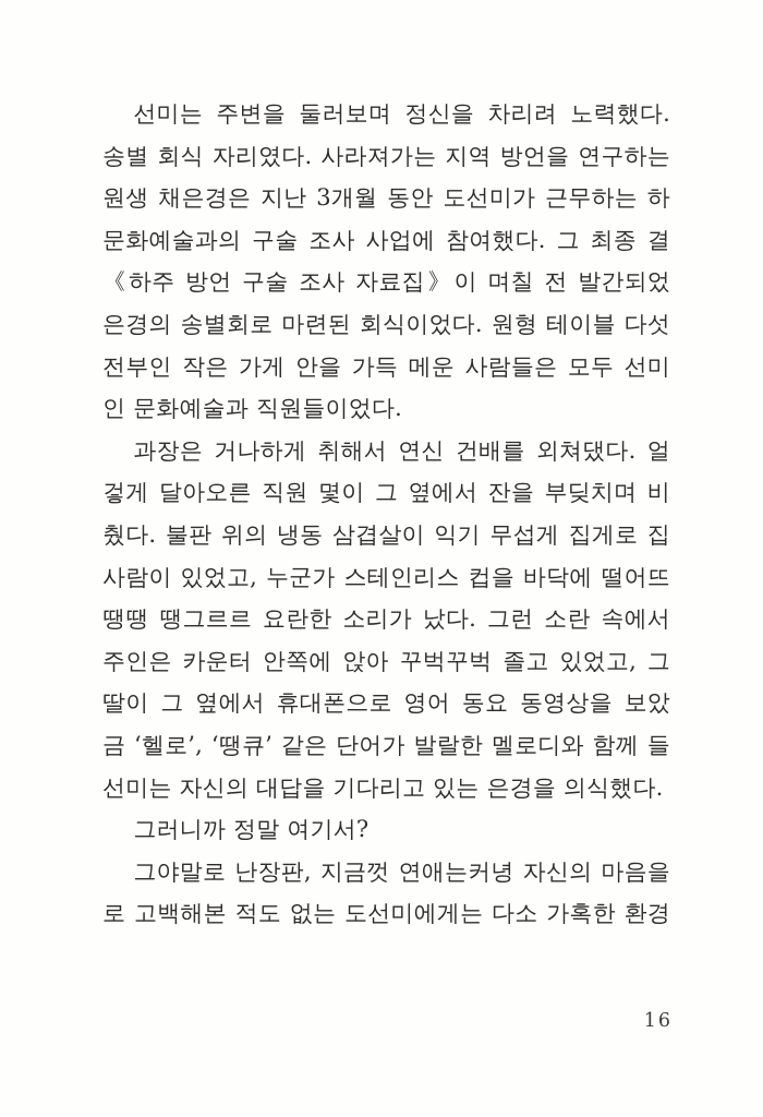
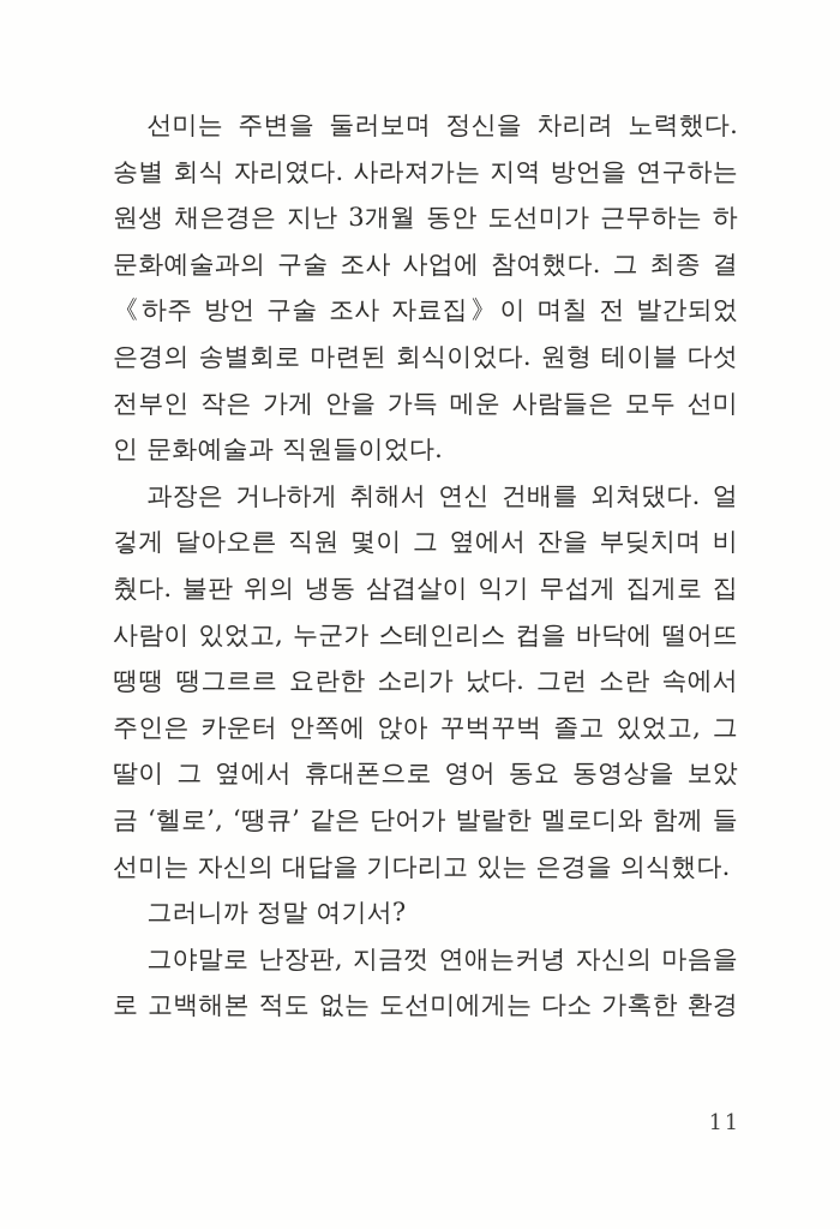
  선미는 주변을 둘러보며 정신을 차리려 노력했다.
  송별 회식 자리였다. 사라져가는 지역 방언을 연구하는
  원생 채은경은 지난 3개월 동안 도선미가 근무하는 하
  문화예술과의 구술 조사 사업에 참여했다. 그 최종 결
  《하주 방언 구술 조사 자료집》이 며칠 전 발간되었
  은경의 송별회로 마련된 회식이었다. 원형 테이블 다섯
  전부인 작은 가게 안을 가득 메운 사람들은 모두 선미
  인 문화예술과 직원들이었다.
  과장은 거나하게 취해서 연신 건배를 외쳐댔다. 얼
  겋게 달아오른 직원 몇이 그 옆에서 잔을 부딪치며 비
  췄다. 불판 위의 냉동 삼겹살이 익기 무섭게 집게로 집
  사람이 있었고, 누군가 스테인리스 컵을 바닥에 떨어뜨
  땡땡 땡그르르 요란한 소리가 났다. 그런 소란 속에서
  주인은 카운터 안쪽에 앉아 꾸벅꾸벅 졸고 있었고, 그
  딸이 그 옆에서 휴대폰으로 영어 동요 동영상을 보았
  금 ‘헬로’, ‘땡큐’ 같은 단어가 발랄한 멜로디와 함께 들
  선미는 자신의 대답을 기다리고 있는 은경을 의식했다.
  그러니까 정말 여기서?
  그야말로 난장판, 지금껏 연애는커녕 자신의 마음을
  로 고백해본 적도 없는 도선미에게는 다소 가혹한 환경
- 16
+ 11
